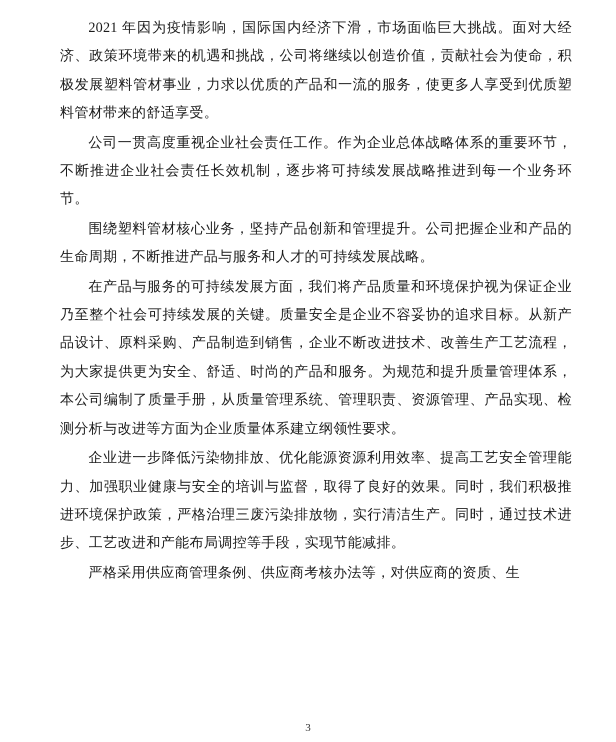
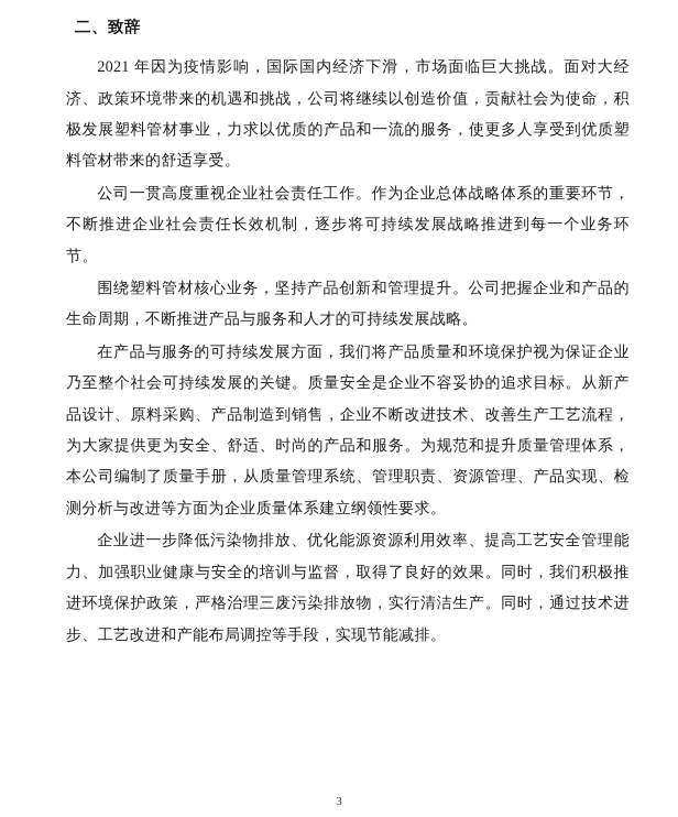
+ 二、致辞
  2021 年因为疫情影响，国际国内经济下滑，市场面临巨大挑战。面对大经济、政策环境带来的机遇和挑战，公司将继续以创造价值，贡献社会为使命，积极发展塑料管材事业，力求以优质的产品和一流的服务，使更多人享受到优质塑料管材带来的舒适享受。
  公司一贯高度重视企业社会责任工作。作为企业总体战略体系的重要环节，不断推进企业社会责任长效机制，逐步将可持续发展战略推进到每一个业务环节。
  围绕塑料管材核心业务，坚持产品创新和管理提升。公司把握企业和产品的生命周期，不断推进产品与服务和人才的可持续发展战略。
  在产品与服务的可持续发展方面，我们将产品质量和环境保护视为保证企业乃至整个社会可持续发展的关键。质量安全是企业不容妥协的追求目标。从新产品设计、原料采购、产品制造到销售，企业不断改进技术、改善生产工艺流程，为大家提供更为安全、舒适、时尚的产品和服务。为规范和提升质量管理体系，本公司编制了质量手册，从质量管理系统、管理职责、资源管理、产品实现、检测分析与改进等方面为企业质量体系建立纲领性要求。
  企业进一步降低污染物排放、优化能源资源利用效率、提高工艺安全管理能力、加强职业健康与安全的培训与监督，取得了良好的效果。同时，我们积极推进环境保护政策，严格治理三废污染排放物，实行清洁生产。同时，通过技术进步、工艺改进和产能布局调控等手段，实现节能减排。
- 严格采用供应商管理条例、供应商考核办法等，对供应商的资质、生
  3
